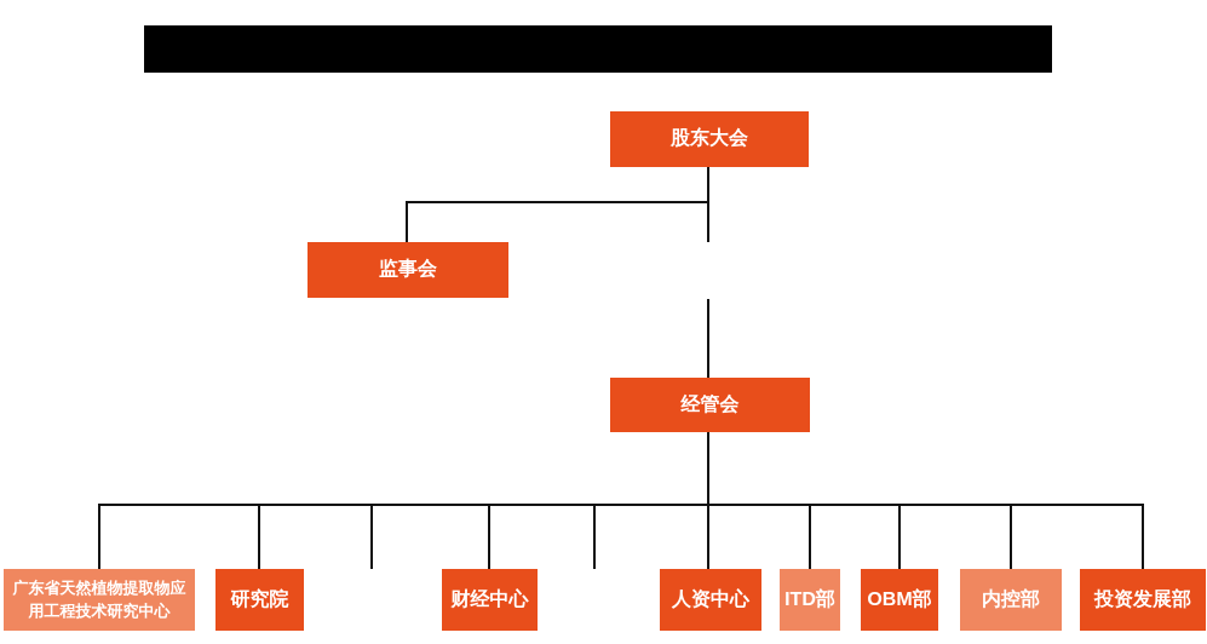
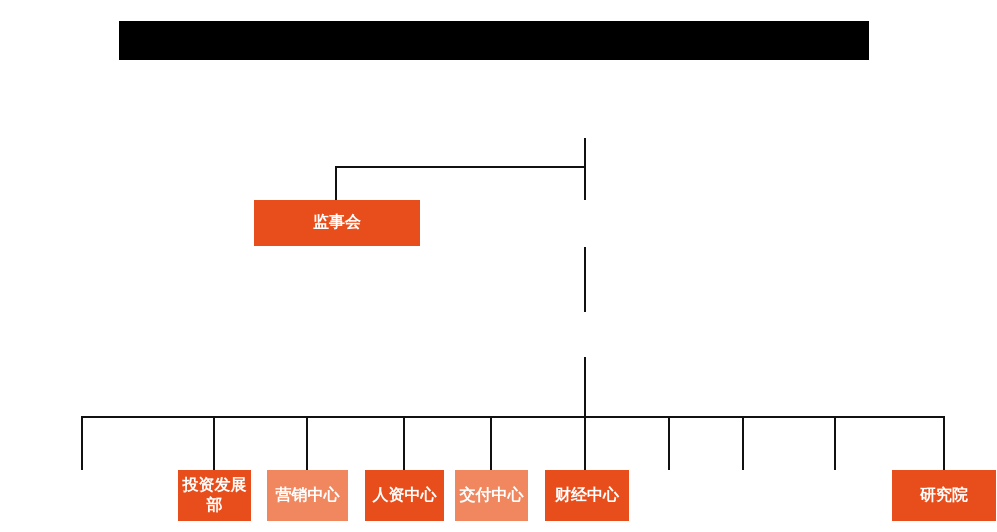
- 股东大会
  监事会
- 经管会
- 广东省天然植物提取物应
- 用工程技术研究中心
- 研究院
+ 投资发展部
+ 营销中心
- 财经中心
+ 人资中心
+ 交付中心
- 人资中心
+ 财经中心
- ITD部
- OBM部
- 内控部
- 投资发展部
+ 研究院
